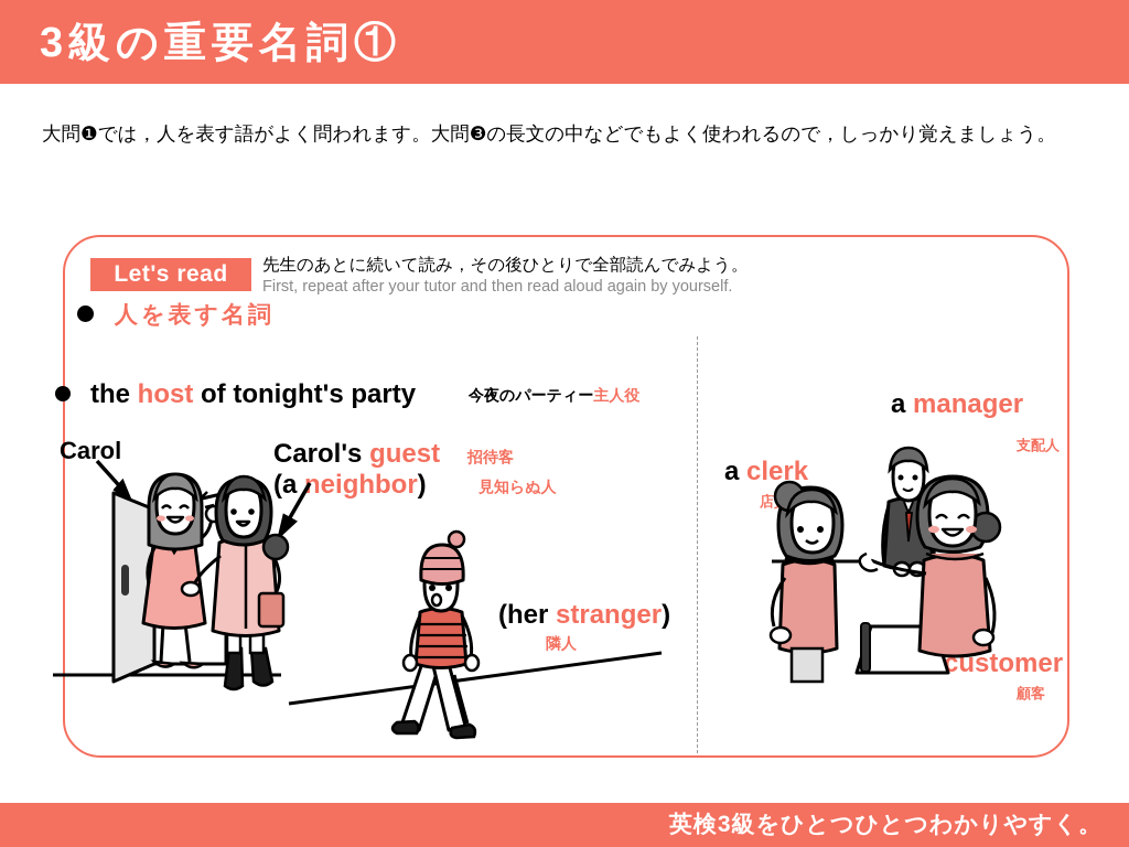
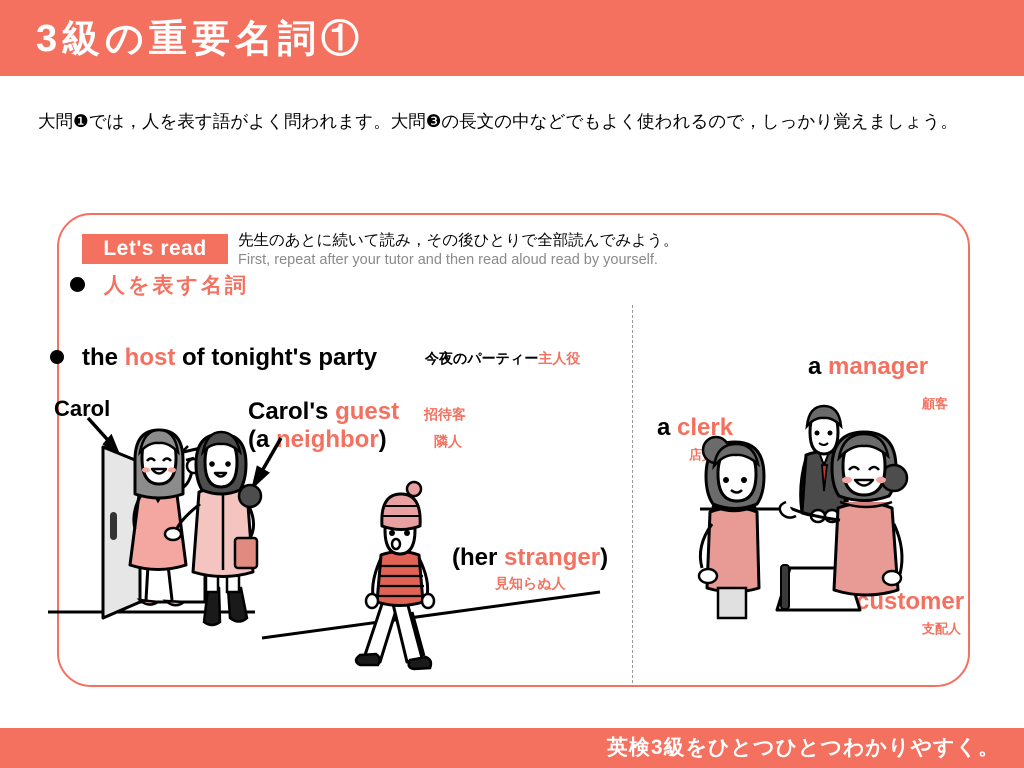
  3級の重要名詞①
  大問❶では，人を表す語がよく問われます。大問❸の長文の中などでもよく使われるので，しっかり覚えましょう。
  Let's read
  先生のあとに続いて読み，その後ひとりで全部読んでみよう。
- First, repeat after your tutor and then read aloud again by yourself.
+ First, repeat after your tutor and then read aloud read by yourself.
  人を表す名詞
  the host of tonight's party
  今夜のパーティー主人役
  Carol
  Carol's guest
  招待客
  (a neighbor)
- 見知らぬ人
+ 隣人
  (her stranger)
- 隣人
+ 見知らぬ人
  a manager
- 支配人
+ 顧客
  a clerk
  customer
- 顧客
+ 支配人
  英検3級をひとつひとつわかりやすく。
